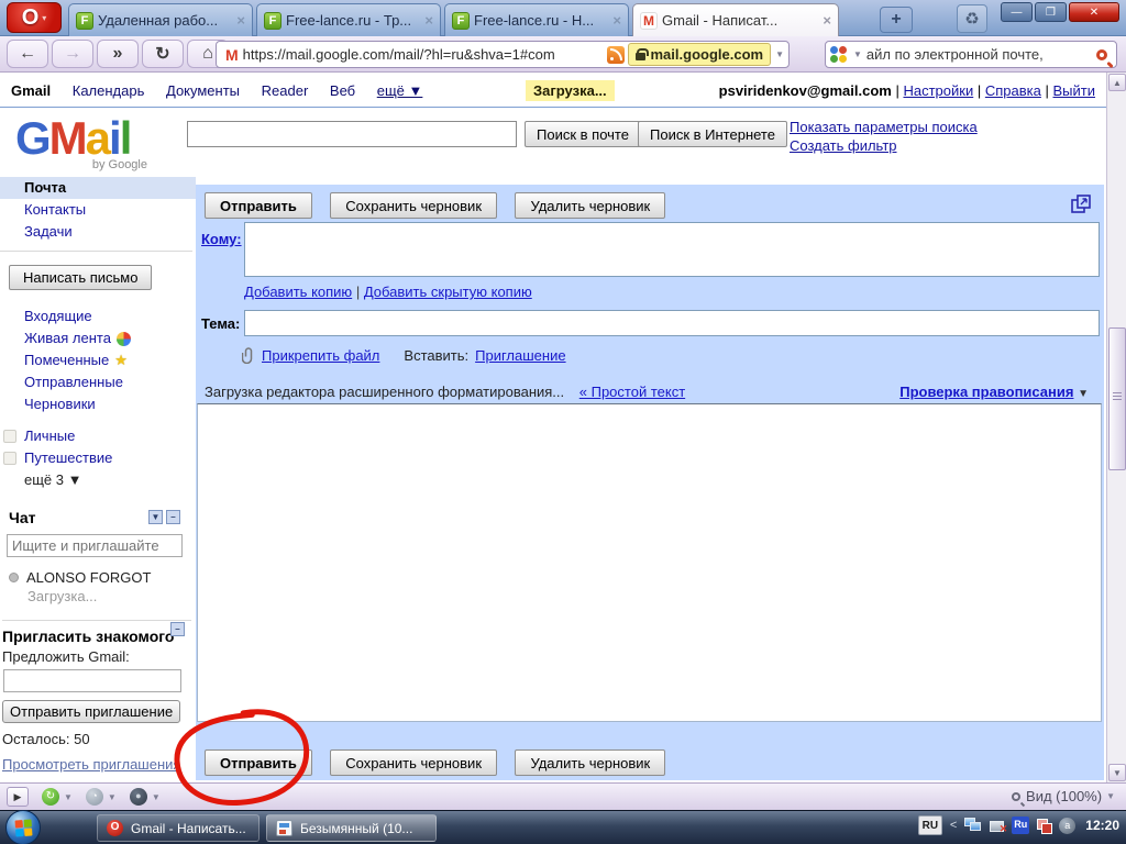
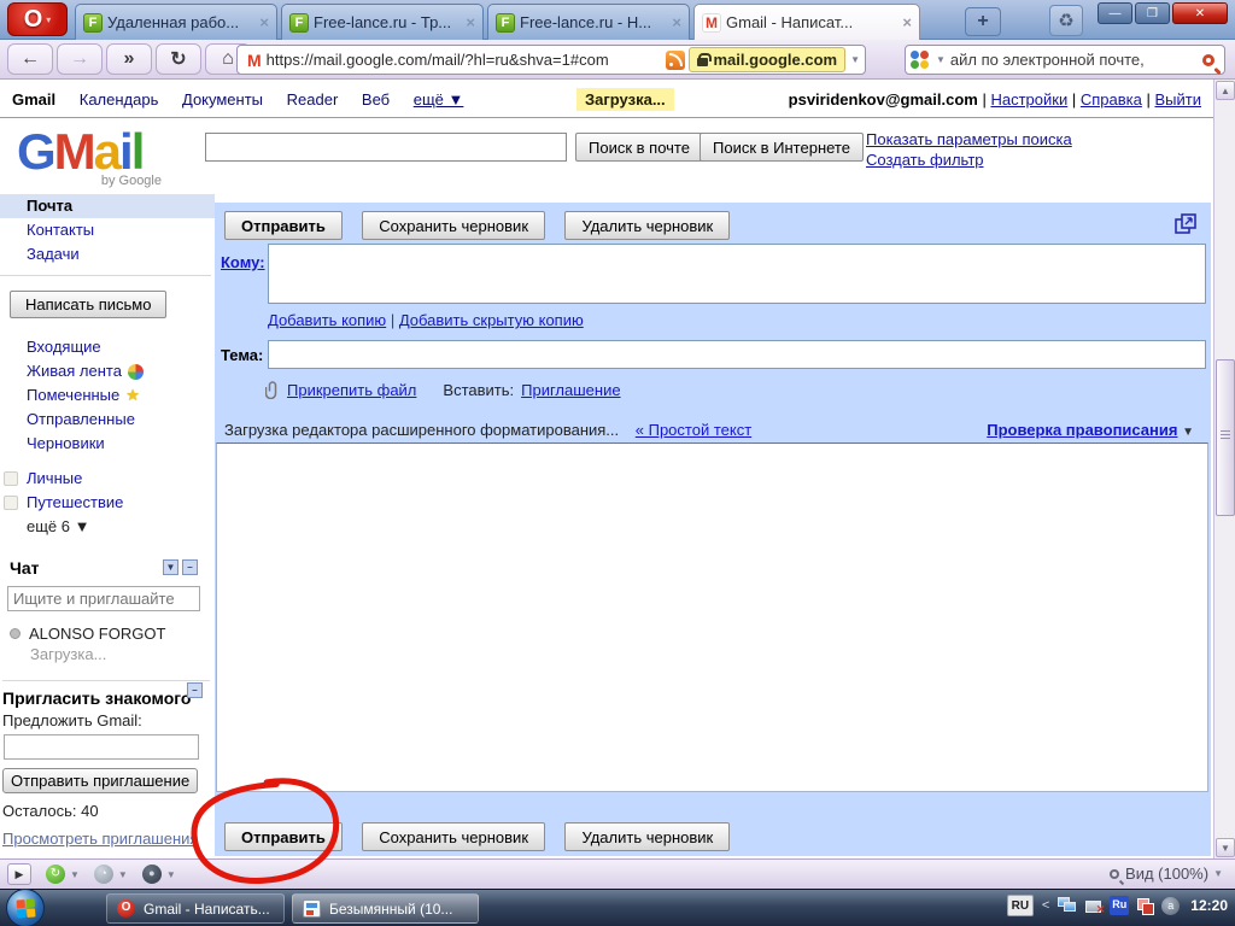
  O
  ▾
  F
  Удаленная рабо...
  ×
  F
  Free-lance.ru - Тр...
  ×
  F
  Free-lance.ru - Н...
  ×
  M
  Gmail - Написат...
  ×
  +
  ♻
  —
  ❐
  ✕
  ←
  →
  »
  ↻
  ⌂
  M
  https://mail.google.com/mail/?hl=ru&shva=1#com
  mail.google.com
  ▼
  ▼
  айл по электронной почте,
  Gmail Календарь Документы Reader Веб ещё ▼
  Загрузка...
  psviridenkov@gmail.com | Настройки | Справка | Выйти
  GMail
  by Google
  Поиск в почте
  Поиск в Интернете
  Показать параметры поиска
  Создать фильтр
  Почта
  Контакты
  Задачи
  Написать письмо
  Входящие
  Живая лента
  Помеченные
  ★
  Отправленные
  Черновики
  Личные
  Путешествие
- ещё 3 ▼
+ ещё 6 ▼
  Чат
  ▼
  –
  Ищите и приглашайте
  ALONSO FORGOT
  Загрузка...
  Пригласить знакомого
  –
  Предложить Gmail:
  Отправить приглашение
- Осталось: 50
+ Осталось: 40
  Просмотреть приглашени
  Отправить Сохранить черновик Удалить черновик
  Кому:
  Добавить копию | Добавить скрытую копию
  Тема:
  Прикрепить файл
  Вставить:
  Приглашение
  Загрузка редактора расширенного форматирования... « Простой текст
  Проверка правописания ▼
  Отправить Сохранить черновик Удалить черновик
  ▲
  ▼
  ▶
  ↻
  ▼
  ◔
  ▼
  ●
  ▼
  Вид (100%)
  ▼
  O
  Gmail - Написать...
  Безымянный (10...
  RU
  <
  Ru
  a
  12:20
